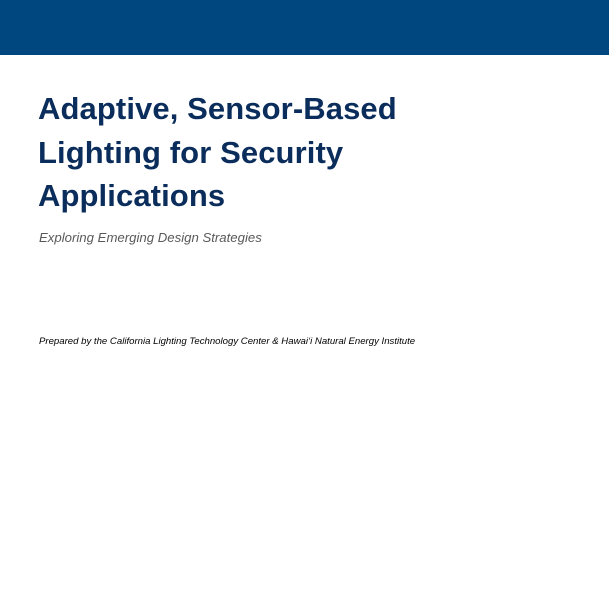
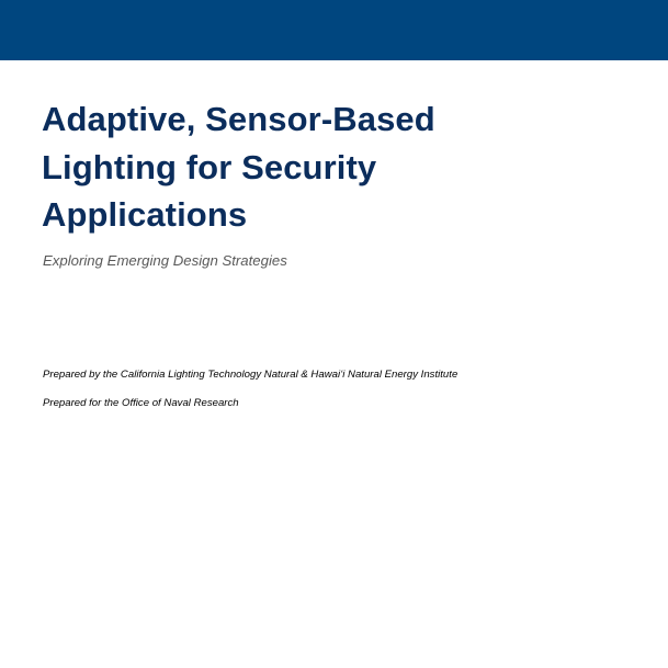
  Adaptive, Sensor-Based
  Lighting for Security
  Applications
  Exploring Emerging Design Strategies
- Prepared by the California Lighting Technology Center & Hawaiʻi Natural Energy Institute
+ Prepared by the California Lighting Technology Natural & Hawaiʻi Natural Energy Institute
+ Prepared for the Office of Naval Research
